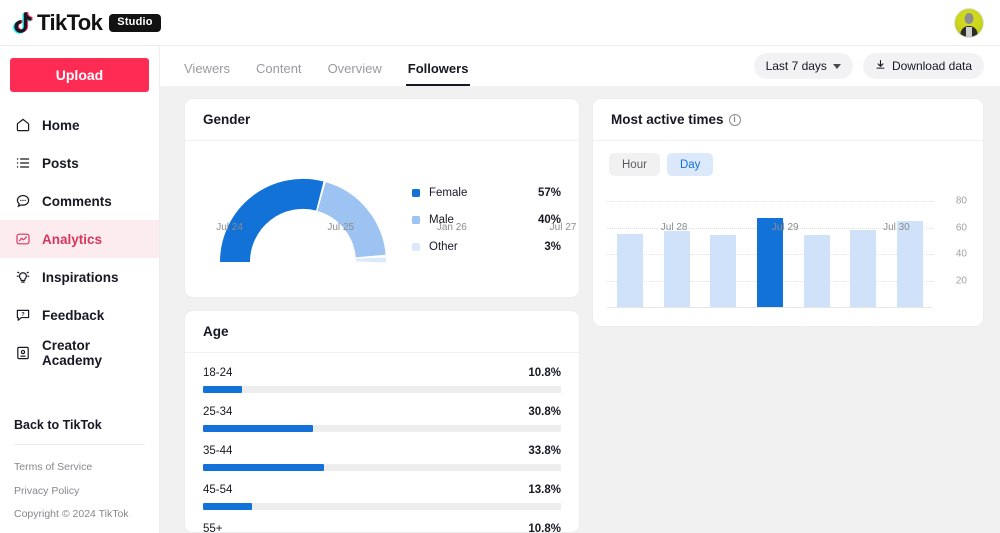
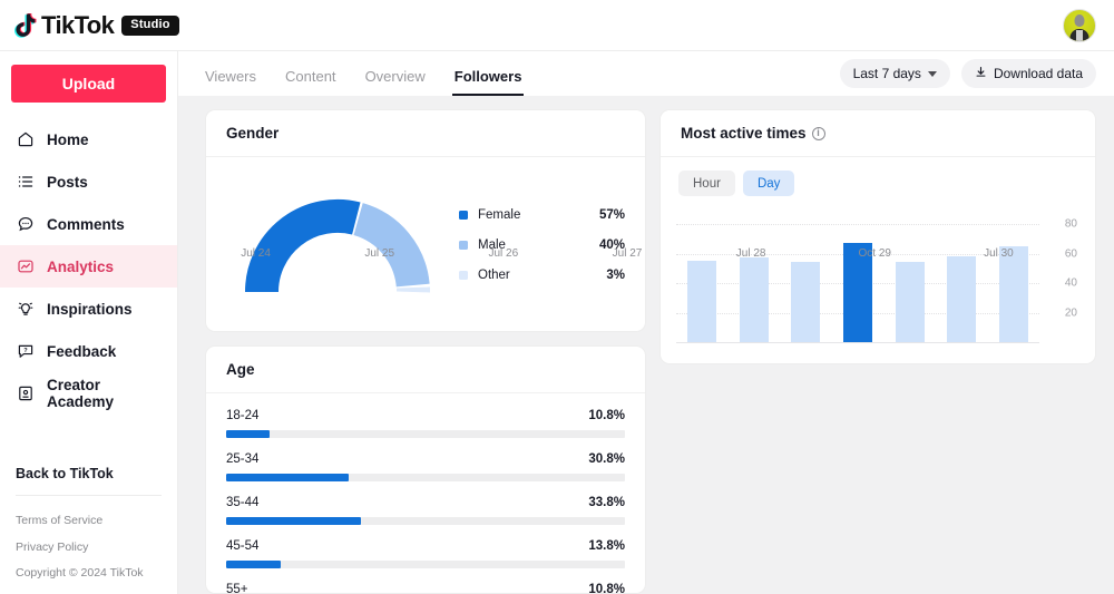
  TikTok
  Studio
  Upload
  Home
  Posts
  Comments
  Analytics
  Inspirations
  Feedback
  Creator Academy
  Back to TikTok
  Terms of Service
  Privacy Policy
  Copyright © 2024 TikTok
  Viewers
  Content
  Overview
  Followers
  Last 7 days
  Download data
  Gender
  Female
  57%
  Male
  40%
  Other
  3%
  Age
  18-24
  10.8%
  25-34
  30.8%
  35-44
  33.8%
  45-54
  13.8%
  55+
  10.8%
  Most active times
  i
  Hour
  Day
  80
  60
  40
  20
  Jul 24
  Jul 25
- Jan 26
+ Jul 26
  Jul 27
  Jul 28
- Jul 29
+ Oct 29
  Jul 30
